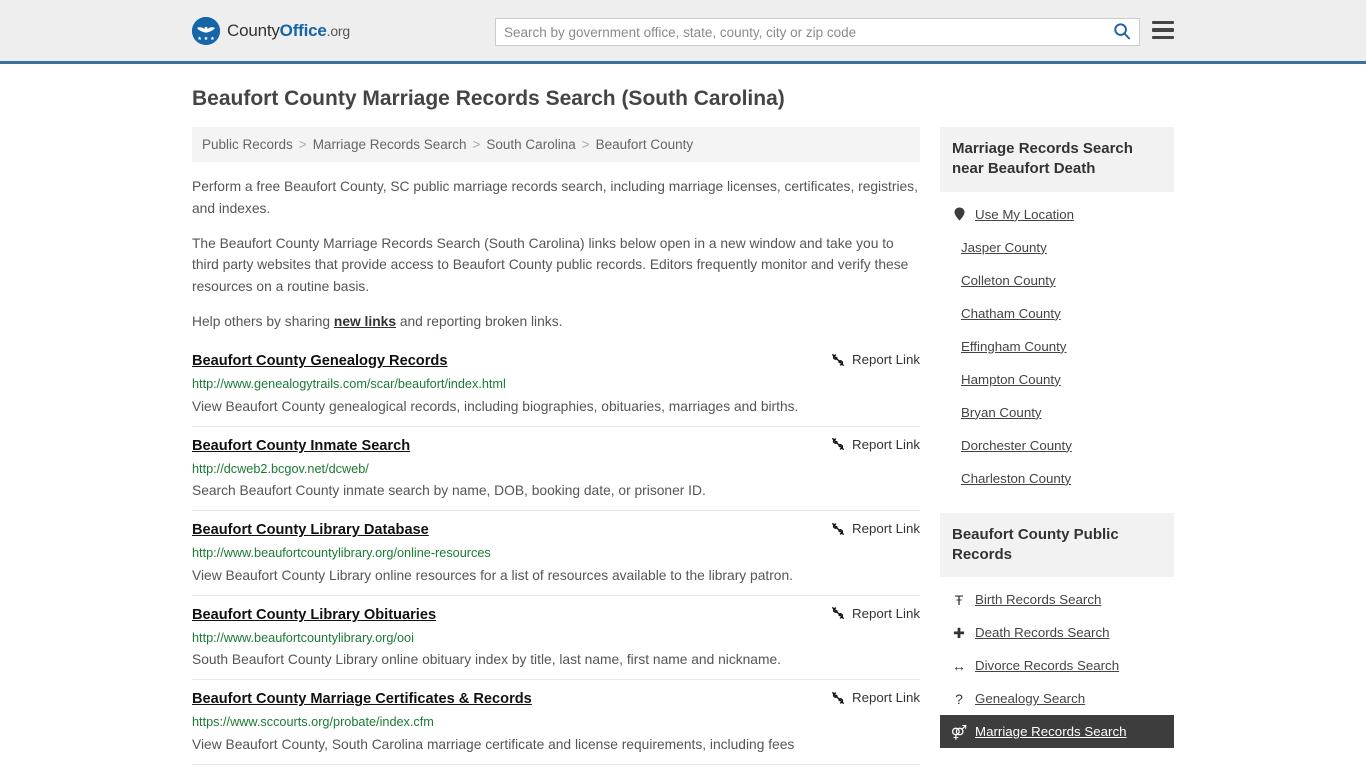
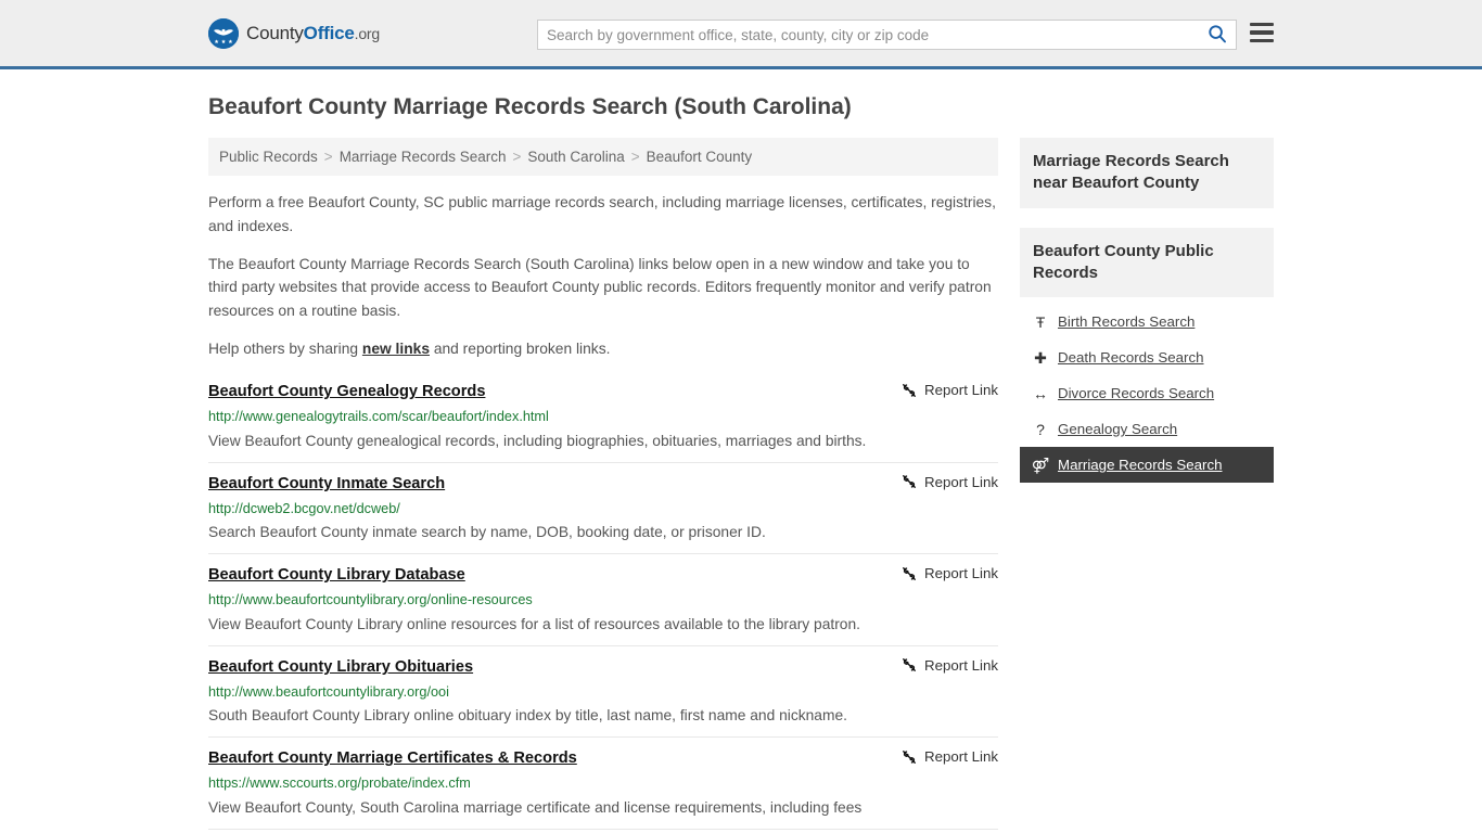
  CountyOffice.org
  Search by government office, state, county, city or zip code
  Beaufort County Marriage Records Search (South Carolina)
  Public Records
  >
  Marriage Records Search
  >
  South Carolina
  >
  Beaufort County
  Perform a free Beaufort County, SC public marriage records search, including marriage licenses, certificates, registries, and indexes.
- The Beaufort County Marriage Records Search (South Carolina) links below open in a new window and take you to third party websites that provide access to Beaufort County public records. Editors frequently monitor and verify these resources on a routine basis.
+ The Beaufort County Marriage Records Search (South Carolina) links below open in a new window and take you to third party websites that provide access to Beaufort County public records. Editors frequently monitor and verify patron resources on a routine basis.
  Help others by sharing new links and reporting broken links.
  Beaufort County Genealogy Records
  Report Link
  http://www.genealogytrails.com/scar/beaufort/index.html
  View Beaufort County genealogical records, including biographies, obituaries, marriages and births.
  Beaufort County Inmate Search
  Report Link
  http://dcweb2.bcgov.net/dcweb/
  Search Beaufort County inmate search by name, DOB, booking date, or prisoner ID.
  Beaufort County Library Database
  Report Link
  http://www.beaufortcountylibrary.org/online-resources
  View Beaufort County Library online resources for a list of resources available to the library patron.
  Beaufort County Library Obituaries
  Report Link
  http://www.beaufortcountylibrary.org/ooi
  South Beaufort County Library online obituary index by title, last name, first name and nickname.
  Beaufort County Marriage Certificates & Records
  Report Link
  https://www.sccourts.org/probate/index.cfm
  View Beaufort County, South Carolina marriage certificate and license requirements, including fees
- Marriage Records Search near Beaufort Death
+ Marriage Records Search near Beaufort County
- Use My Location
- Jasper County
- Colleton County
- Chatham County
- Effingham County
- Hampton County
- Bryan County
- Dorchester County
- Charleston County
  Beaufort County Public Records
  Ŧ
  Birth Records Search
  ✚
  Death Records Search
  ↔
  Divorce Records Search
  ?
  Genealogy Search
  ⚤
  Marriage Records Search
